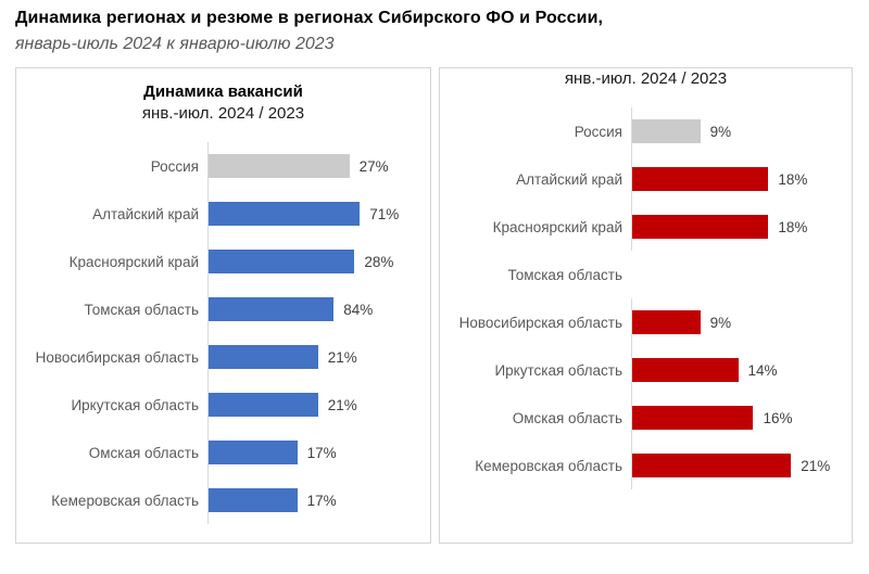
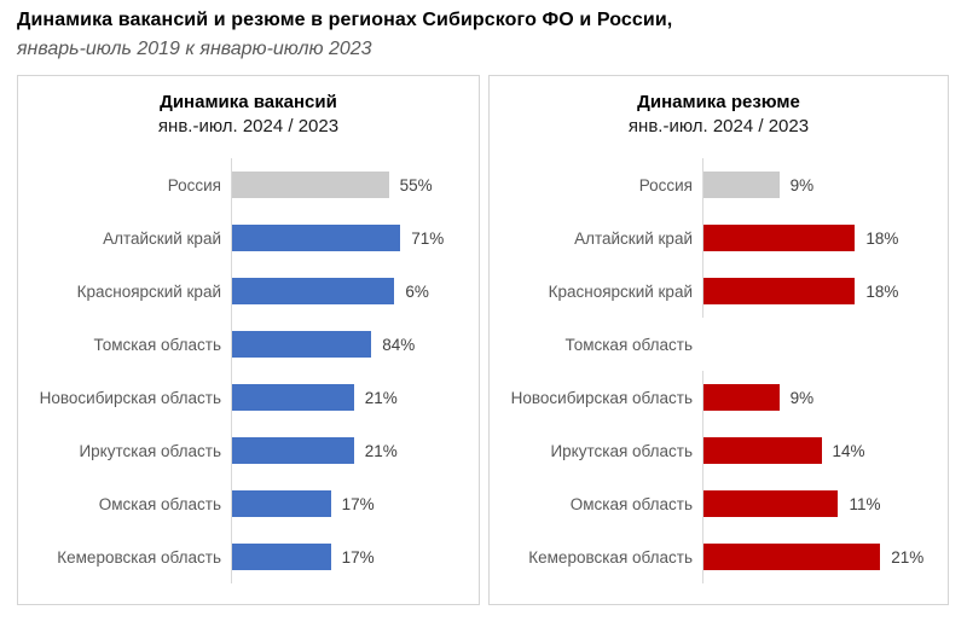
- Динамика регионах и резюме в регионах Сибирского ФО и России,
+ Динамика вакансий и резюме в регионах Сибирского ФО и России,
- январь-июль 2024 к январю-июлю 2023
+ январь-июль 2019 к январю-июлю 2023
  Динамика вакансий
  янв.-июл. 2024 / 2023
  Россия
- 27%
+ 55%
  Алтайский край
  71%
  Красноярский край
- 28%
+ 6%
  Томская область
  84%
  Новосибирская область
  21%
  Иркутская область
  21%
  Омская область
  17%
  Кемеровская область
  17%
+ Динамика резюме
  янв.-июл. 2024 / 2023
  Россия
  9%
  Алтайский край
  18%
  Красноярский край
  18%
  Томская область
  Новосибирская область
  9%
  Иркутская область
  14%
  Омская область
- 16%
+ 11%
  Кемеровская область
  21%
